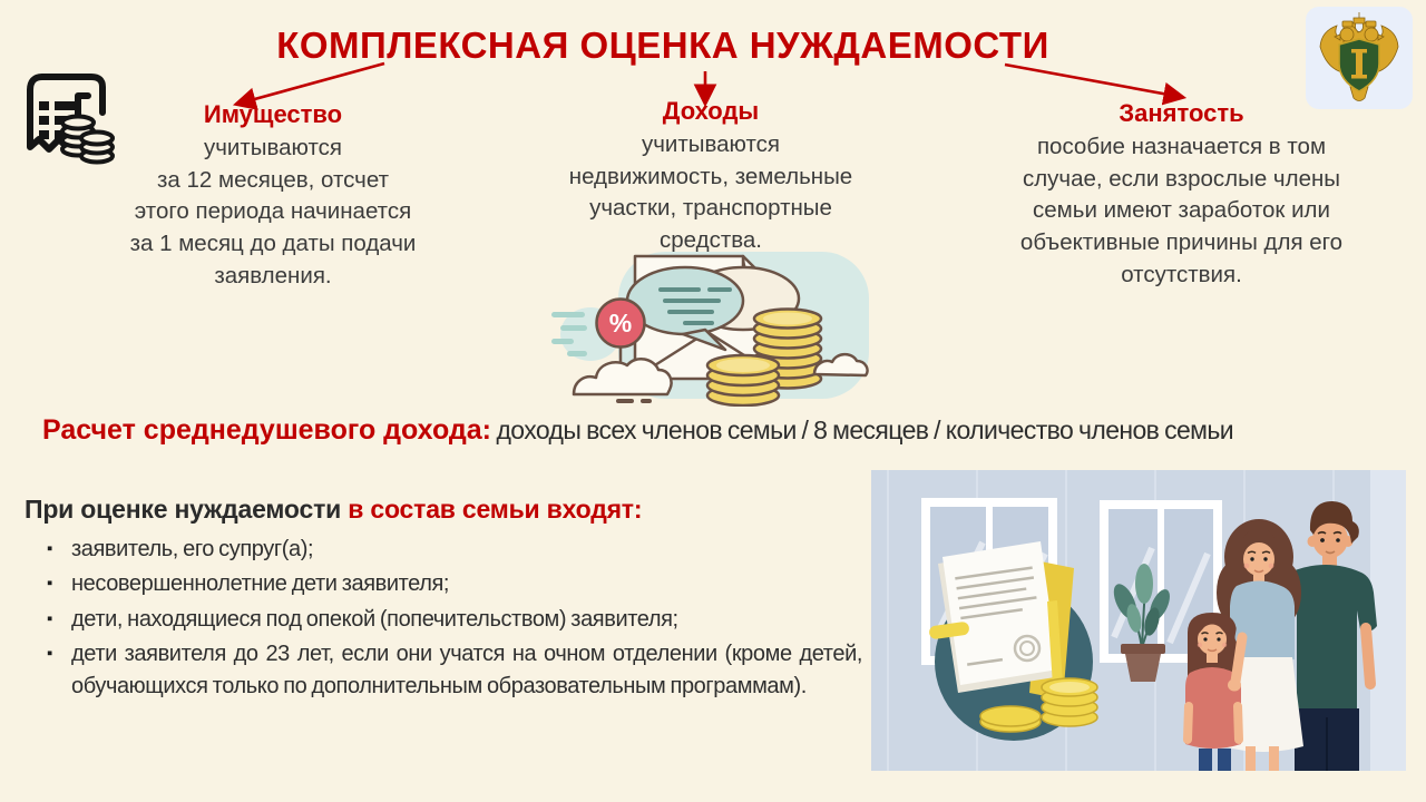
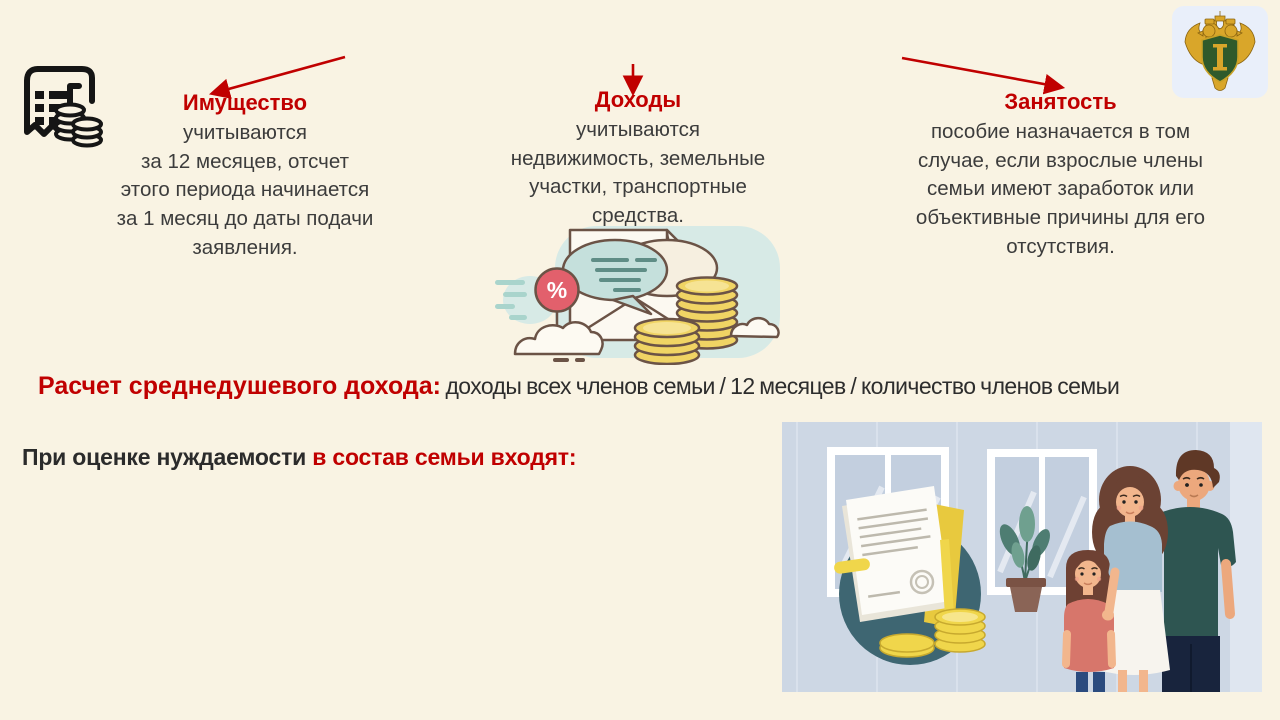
- КОМПЛЕКСНАЯ ОЦЕНКА НУЖДАЕМОСТИ
  Имущество
  учитываются
  за 12 месяцев, отсчет
  этого периода начинается
  за 1 месяц до даты подачи
  заявления.
  Доходы
  учитываются
  недвижимость, земельные
  участки, транспортные
  средства.
  Занятость
  пособие назначается в том
  случае, если взрослые члены
  семьи имеют заработок или
  объективные причины для его
  отсутствия.
  %
- Расчет среднедушевого дохода: доходы всех членов семьи / 8 месяцев / количество членов семьи
+ Расчет среднедушевого дохода: доходы всех членов семьи / 12 месяцев / количество членов семьи
  При оценке нуждаемости в состав семьи входят:
- заявитель, его супруг(а);
- несовершеннолетние дети заявителя;
- дети, находящиеся под опекой (попечительством) заявителя;
- дети заявителя до 23 лет, если они учатся на очном отделении (кроме детей, обучающихся только по дополнительным образовательным программам).
